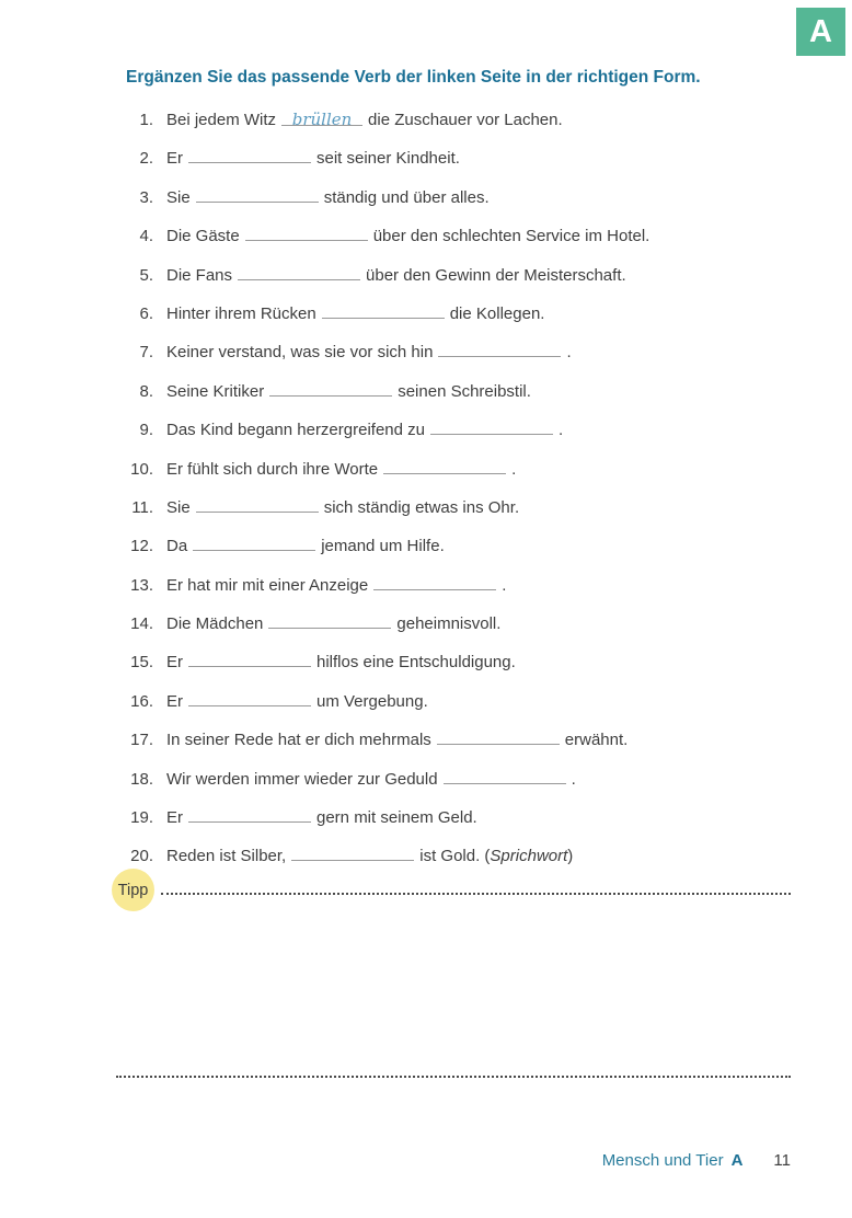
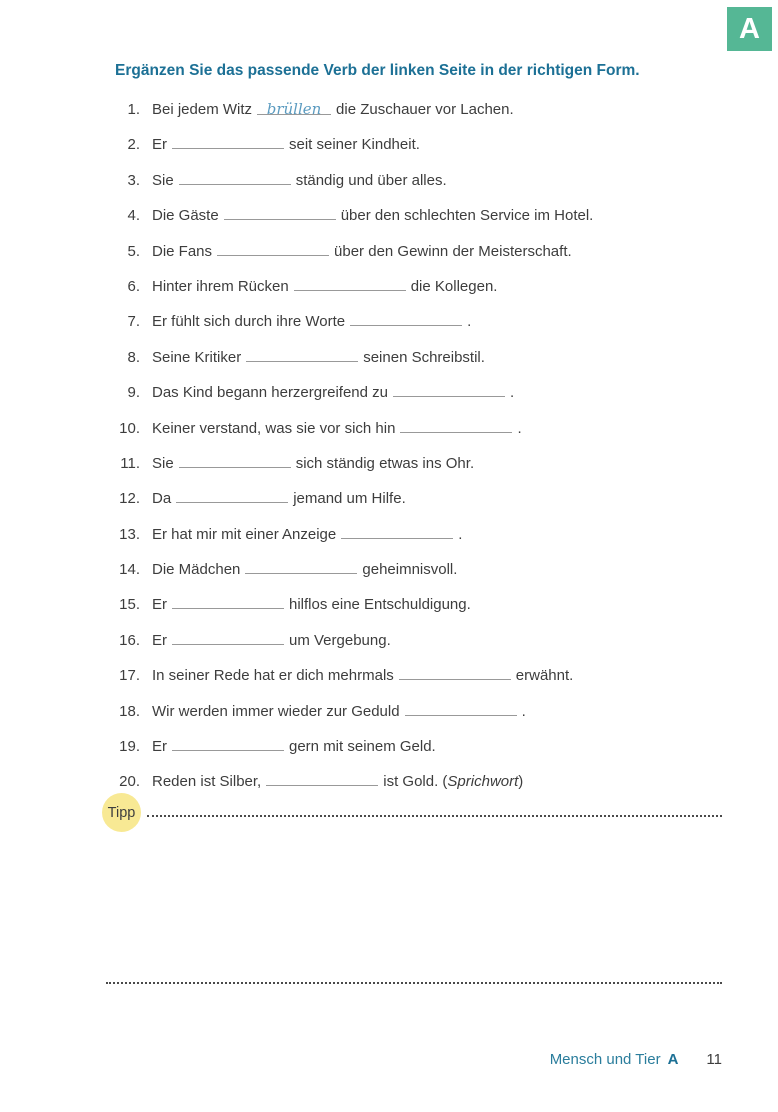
  A
  Ergänzen Sie das passende Verb der linken Seite in der richtigen Form.
  1.
  Bei jedem Witz brüllen die Zuschauer vor Lachen.
  2.
  Er seit seiner Kindheit.
  3.
  Sie ständig und über alles.
  4.
  Die Gäste über den schlechten Service im Hotel.
  5.
  Die Fans über den Gewinn der Meisterschaft.
  6.
  Hinter ihrem Rücken die Kollegen.
  7.
- Keiner verstand, was sie vor sich hin .
+ Er fühlt sich durch ihre Worte .
  8.
  Seine Kritiker seinen Schreibstil.
  9.
  Das Kind begann herzergreifend zu .
  10.
- Er fühlt sich durch ihre Worte .
+ Keiner verstand, was sie vor sich hin .
  11.
  Sie sich ständig etwas ins Ohr.
  12.
  Da jemand um Hilfe.
  13.
  Er hat mir mit einer Anzeige .
  14.
  Die Mädchen geheimnisvoll.
  15.
  Er hilflos eine Entschuldigung.
  16.
  Er um Vergebung.
  17.
  In seiner Rede hat er dich mehrmals erwähnt.
  18.
  Wir werden immer wieder zur Geduld .
  19.
  Er gern mit seinem Geld.
  20.
  Reden ist Silber, ist Gold. (Sprichwort)
  Tipp
  Mensch und Tier
  A
  11
